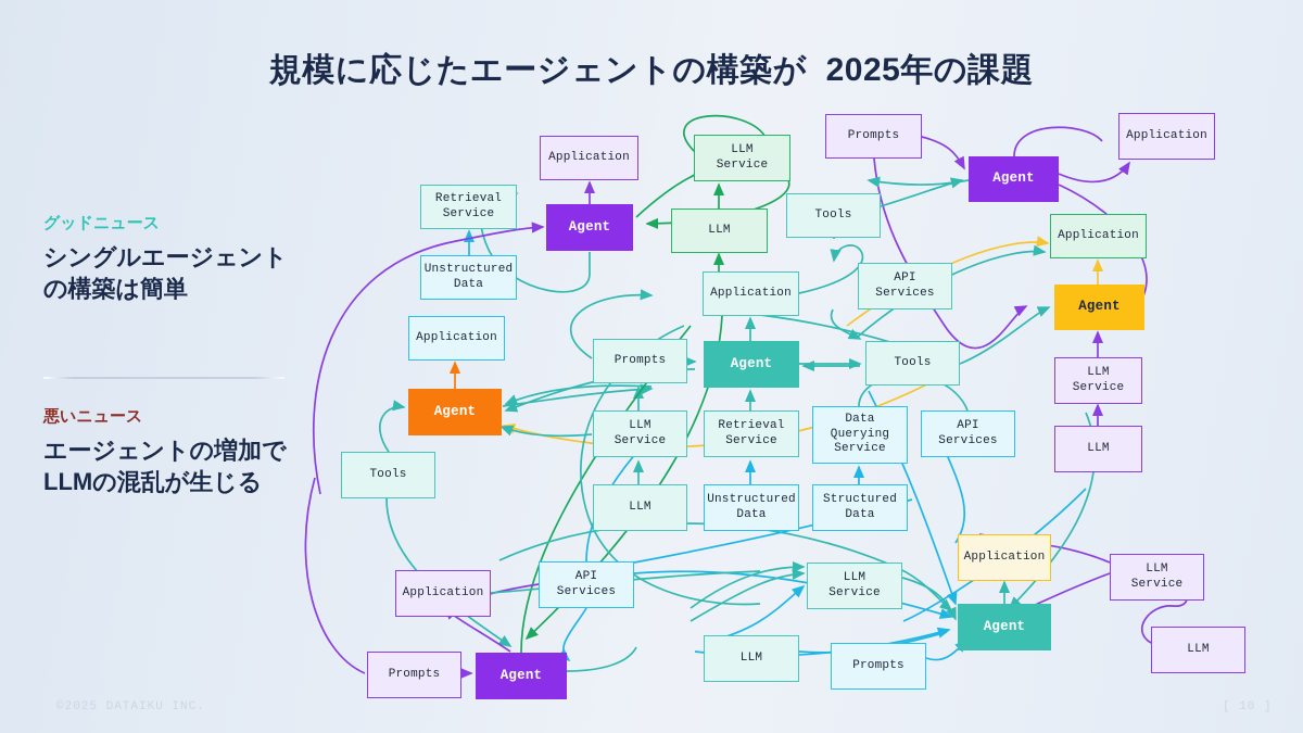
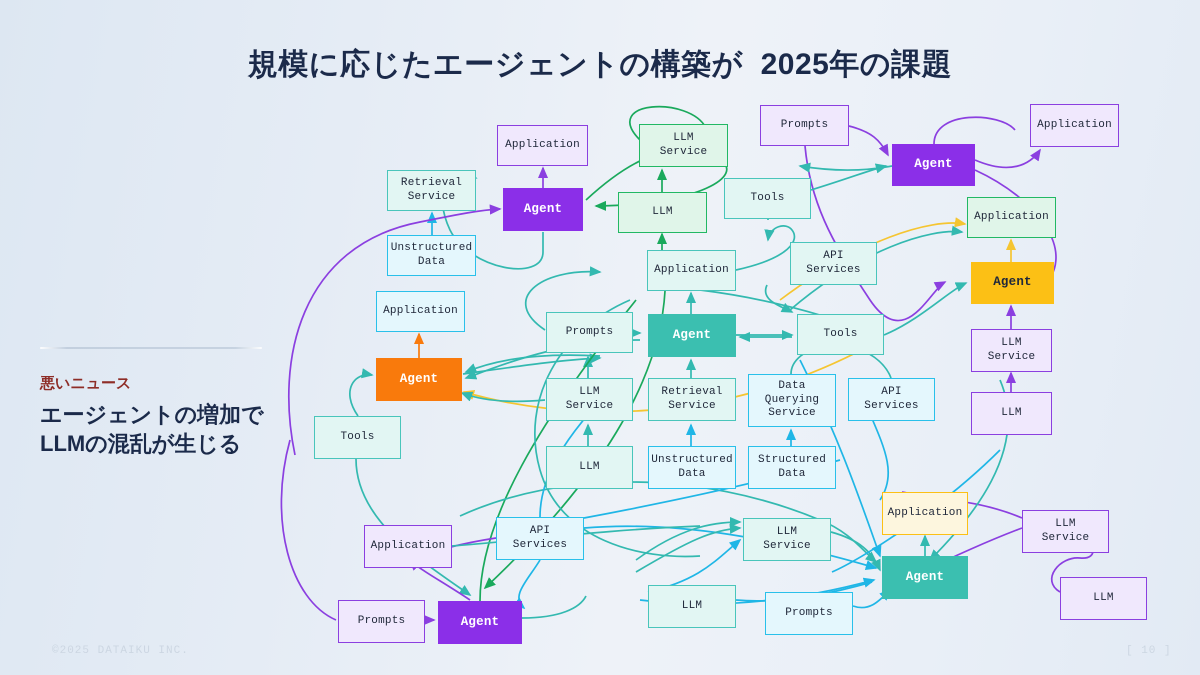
  規模に応じたエージェントの構築が 2025年の課題
- グッドニュース
- シングルエージェント
- の構築は簡単
  悪いニュース
  エージェントの増加で
  LLMの混乱が生じる
  Application
  Retrieval
  Service
  Agent
  Unstructured
  Data
  Application
  LLM
  Service
  LLM
  Tools
  Prompts
  Agent
  Application
  Application
  Agent
  API
  Services
  Application
  Prompts
  Agent
  Tools
  LLM
  Service
  Agent
  LLM
  Service
  Retrieval
  Service
  Data
  Querying
  Service
  API
  Services
  LLM
  Tools
  LLM
  Unstructured
  Data
  Structured
  Data
  Application
  Application
  API
  Services
  LLM
  Service
  LLM
  Service
  Agent
  Prompts
  Agent
  LLM
  Prompts
  LLM
  ©2025 DATAIKU INC.
